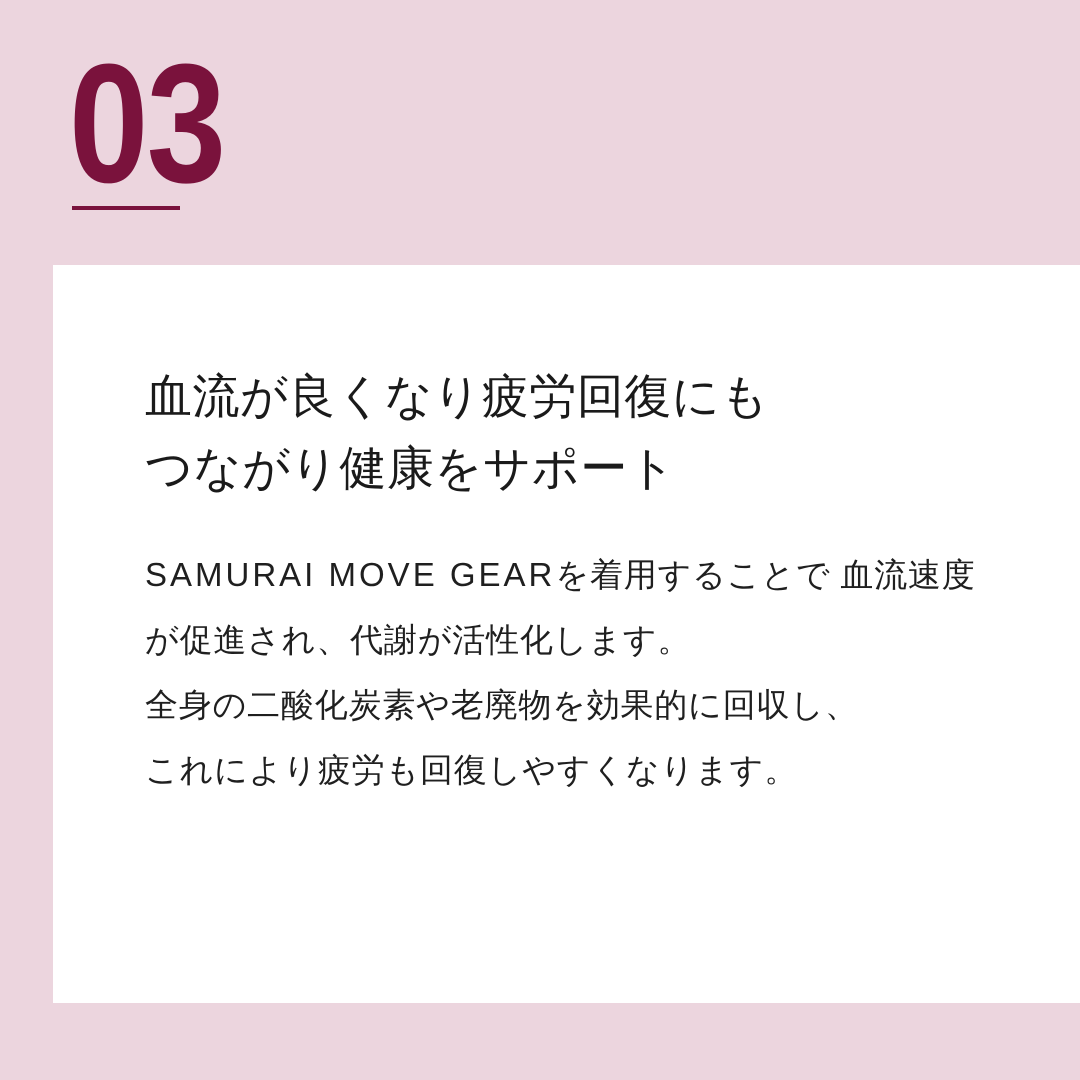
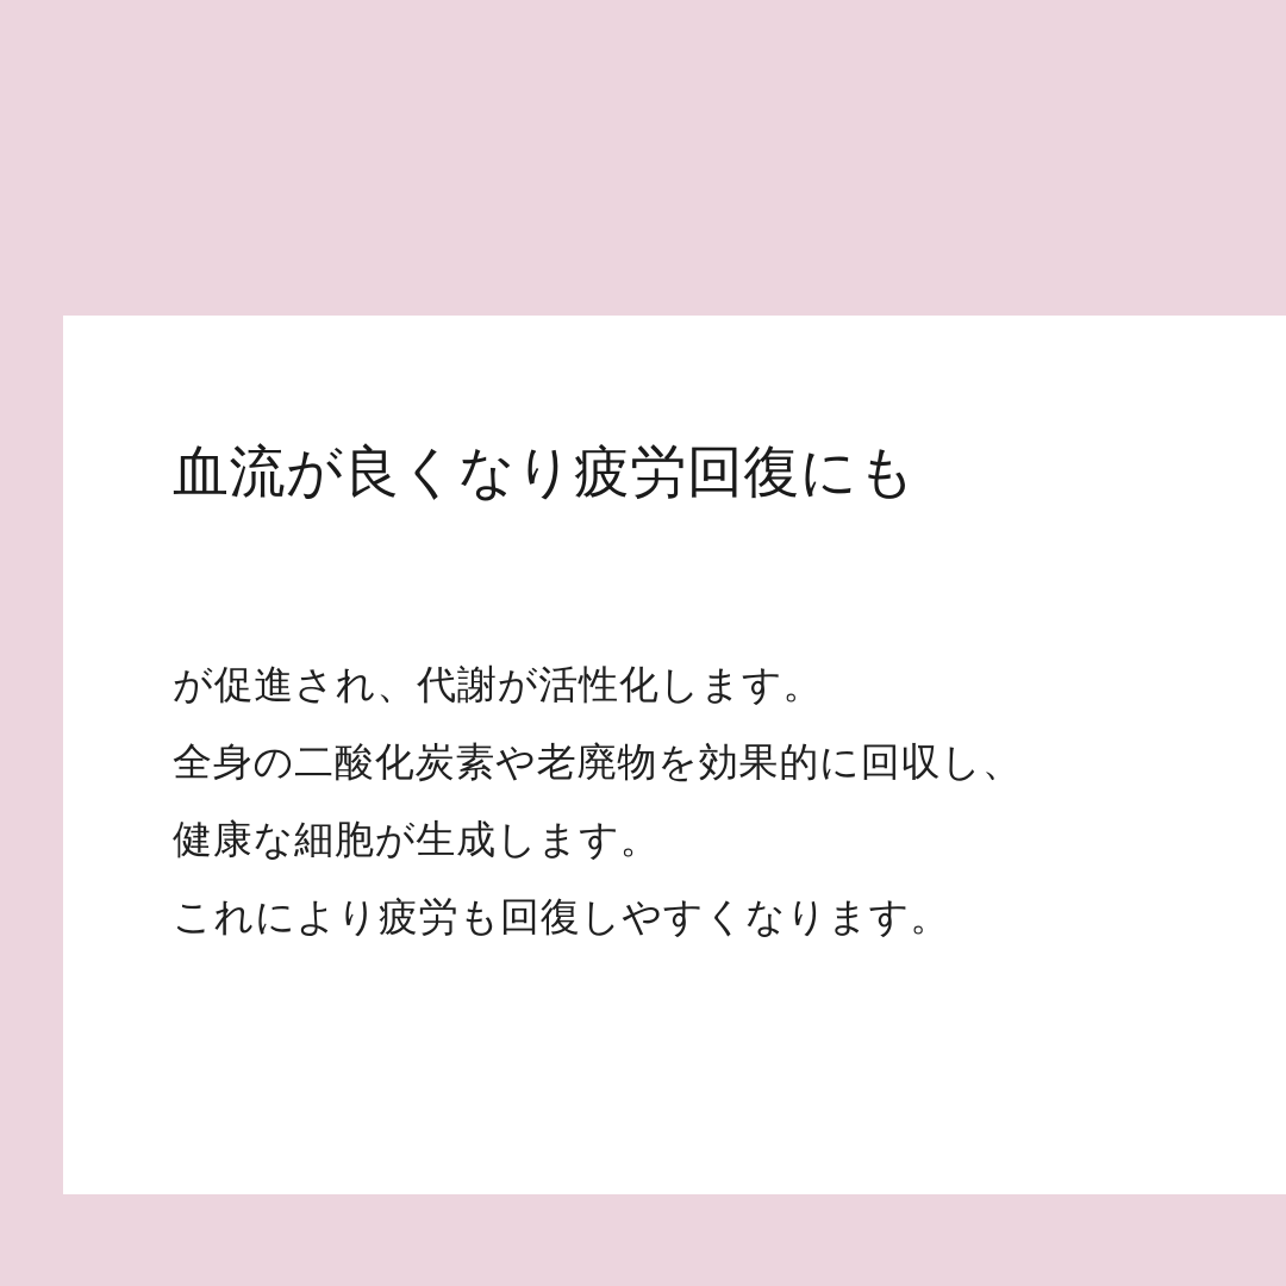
- 03
  血流が良くなり疲労回復にも
- つながり健康をサポート
- SAMURAI MOVE GEARを着用することで 血流速度
  が促進され、代謝が活性化します。
  全身の二酸化炭素や老廃物を効果的に回収し、
+ 健康な細胞が生成します。
  これにより疲労も回復しやすくなります。
